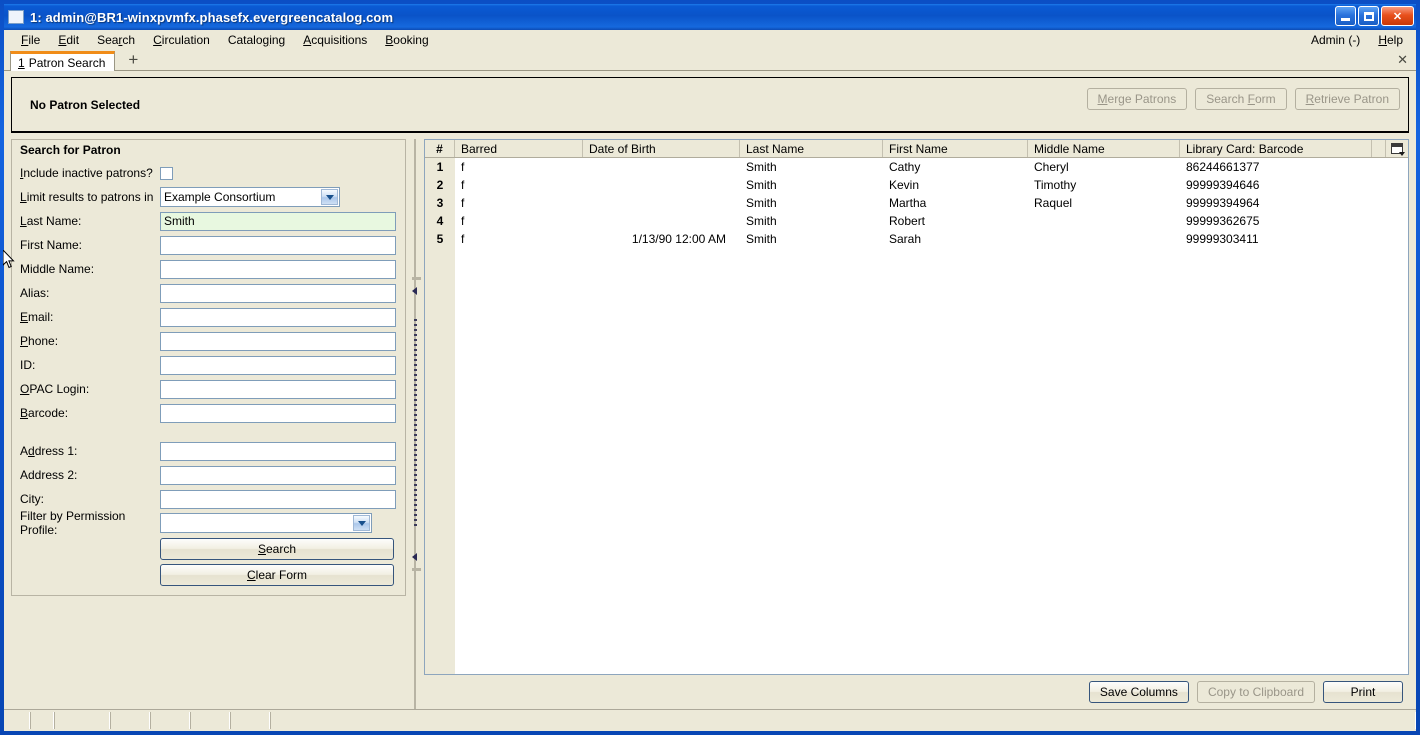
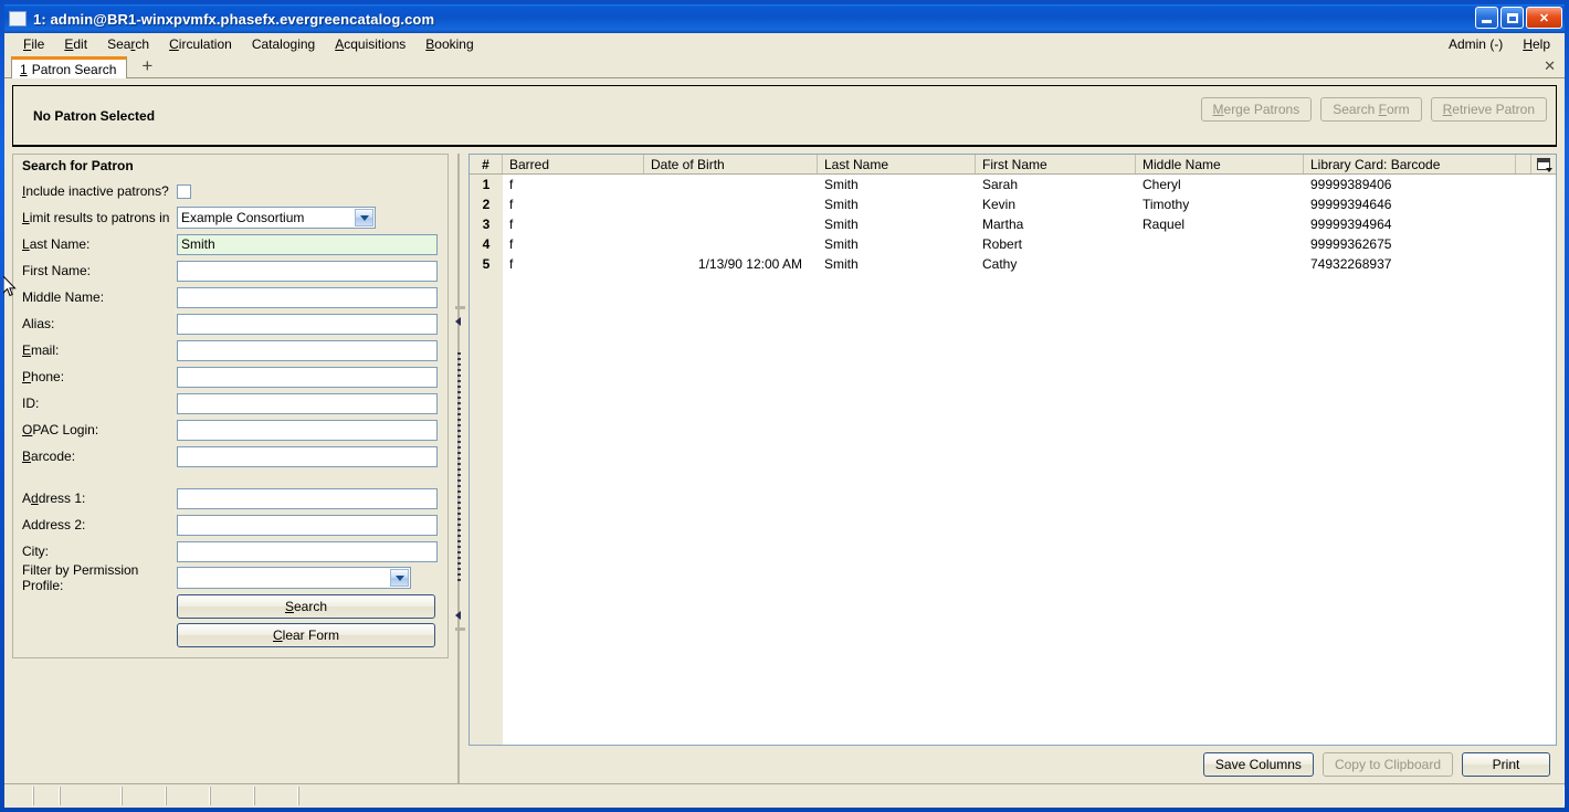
  1: admin@BR1-winxpvmfx.phasefx.evergreencatalog.com
  ✕
  File
  Edit
  Search
  Circulation
  Cataloging
  Acquisitions
  Booking
  Admin (-)
  Help
  1
  Patron Search
  +
  ✕
  No Patron Selected
  Merge Patrons
  Search Form
  Retrieve Patron
  Search for Patron
  Include inactive patrons?
  Limit results to patrons in
  Example Consortium
  Last Name:
  Smith
  First Name:
  Middle Name:
  Alias:
  Email:
  Phone:
  ID:
  OPAC Login:
  Barcode:
  Address 1:
  Address 2:
  City:
  Filter by Permission Profile:
  Search
  Clear Form
  #
  Barred
  Date of Birth
  Last Name
  First Name
  Middle Name
  Library Card: Barcode
  1
  f
  Smith
- Cathy
+ Sarah
  Cheryl
- 86244661377
+ 99999389406
  2
  f
  Smith
  Kevin
  Timothy
  99999394646
  3
  f
  Smith
  Martha
  Raquel
  99999394964
  4
  f
  Smith
  Robert
  99999362675
  5
  f
  1/13/90 12:00 AM
  Smith
- Sarah
+ Cathy
- 99999303411
+ 74932268937
  Save Columns
  Copy to Clipboard
  Print
